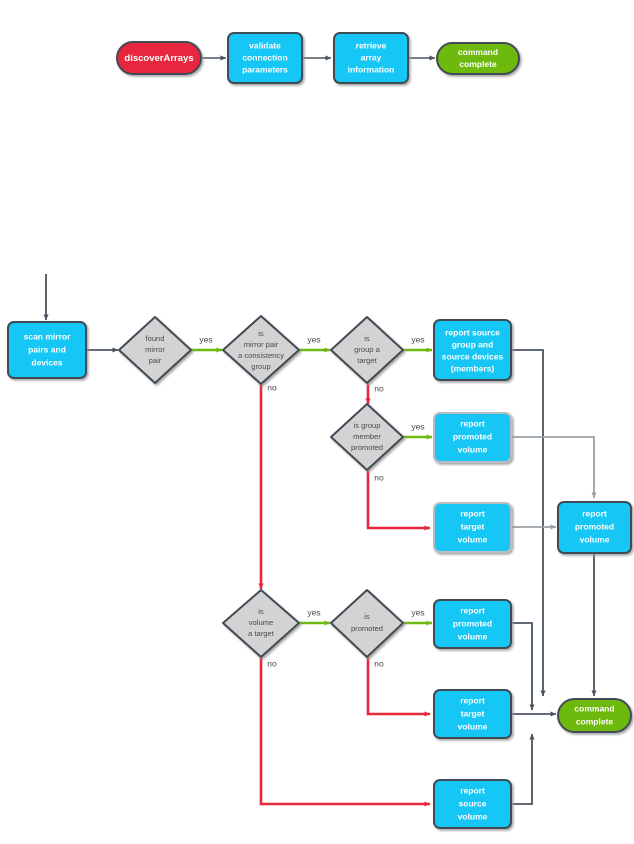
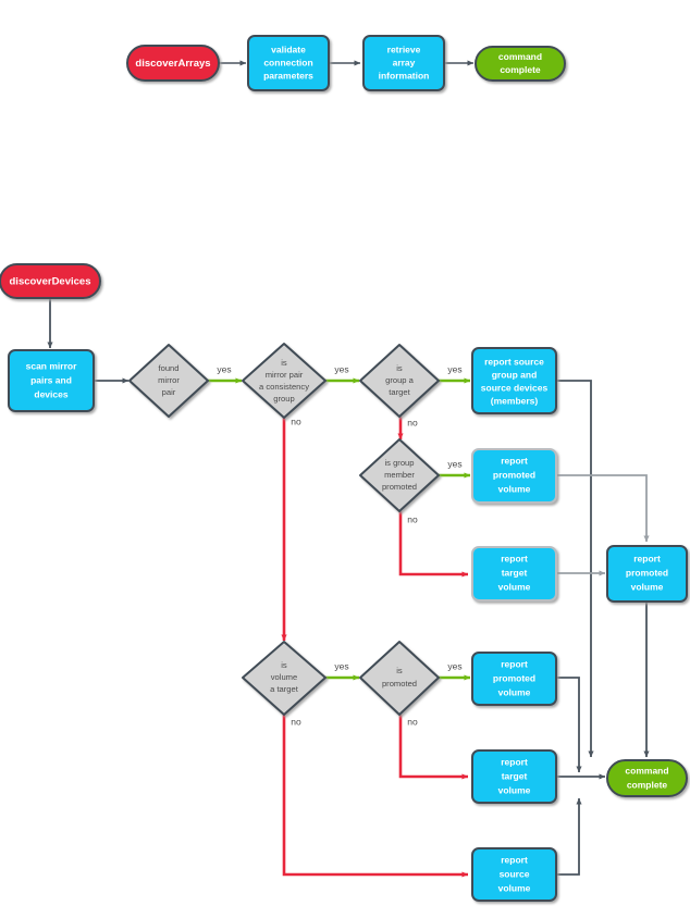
  discoverArrays
  validate
  connection
  parameters
  retrieve
  array
  information
  command
  complete
  yes
  yes
  no
  yes
  no
  yes
  no
  yes
  no
  yes
  no
+ discoverDevices
  scan mirror
  pairs and
  devices
  found
  mirror
  pair
  is
  mirror pair
  a consistency
  group
  is
  group a
  target
  report source
  group and
  source devices
  (members)
  is group
  member
  promoted
  report
  promoted
  volume
  report
  target
  volume
  report
  promoted
  volume
  is
  volume
  a target
  is
  promoted
  report
  promoted
  volume
  report
  target
  volume
  report
  source
  volume
  command
  complete
